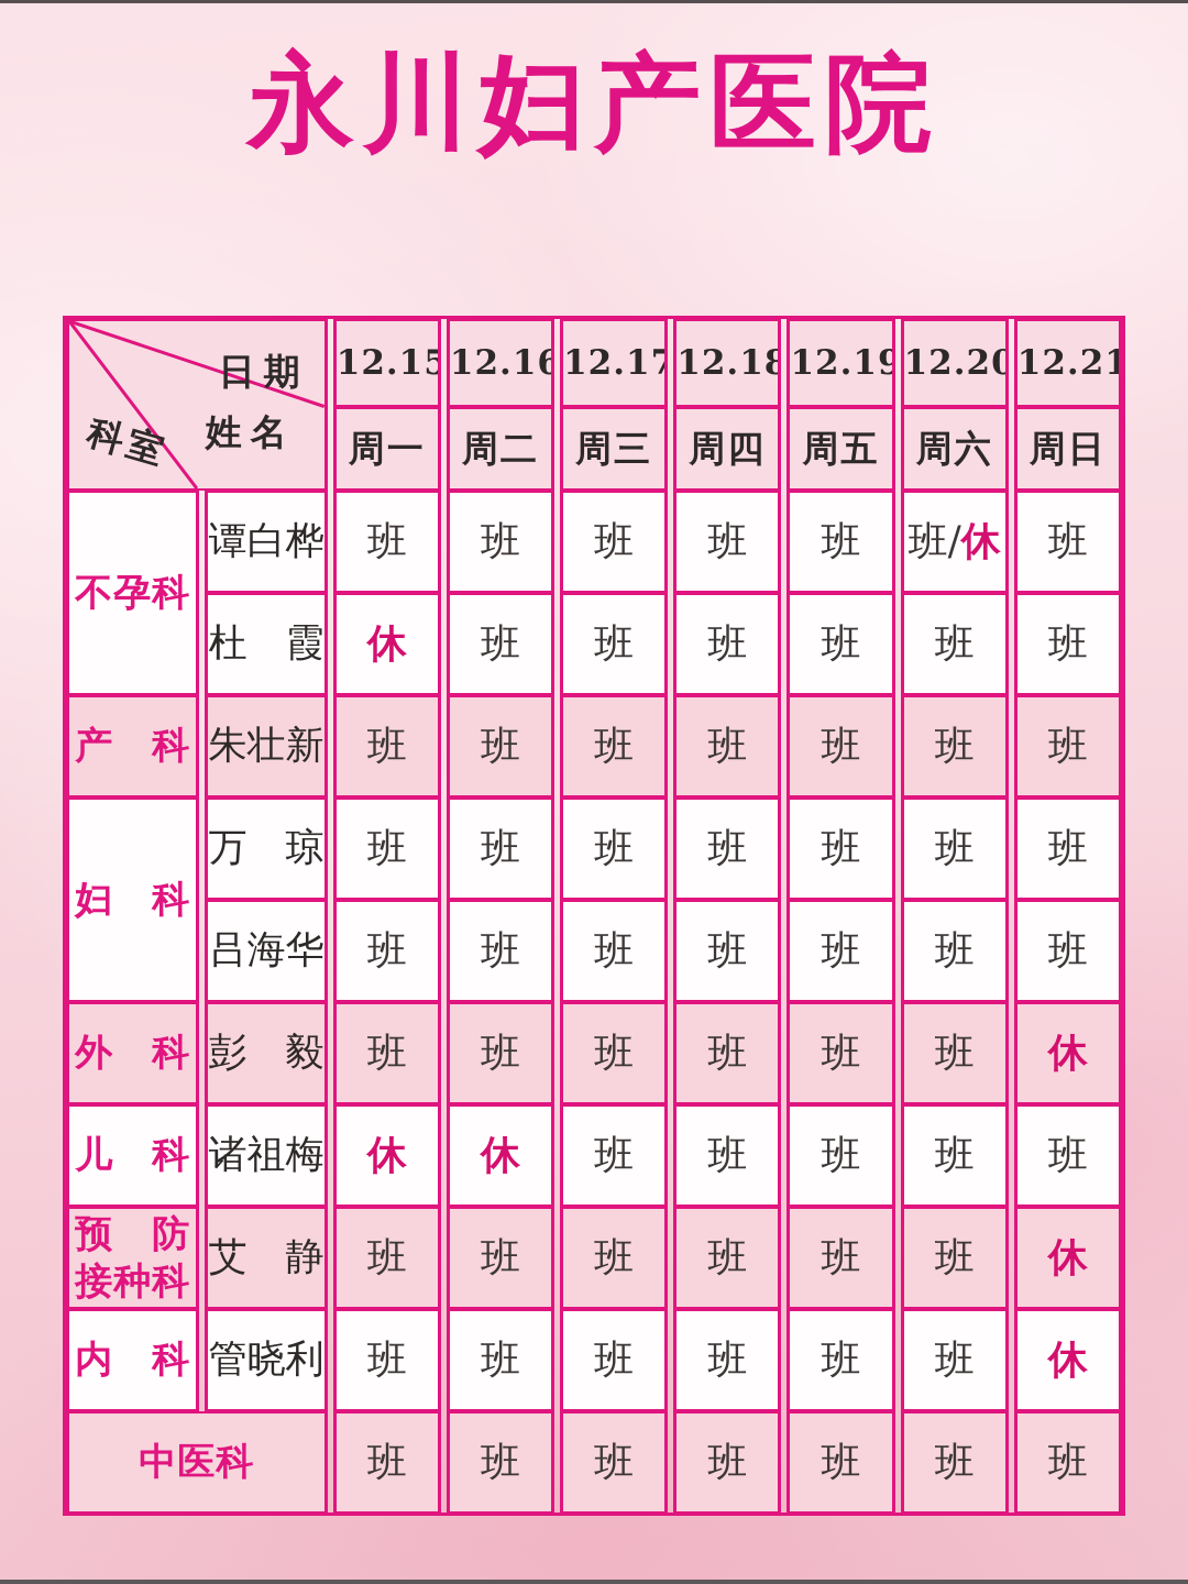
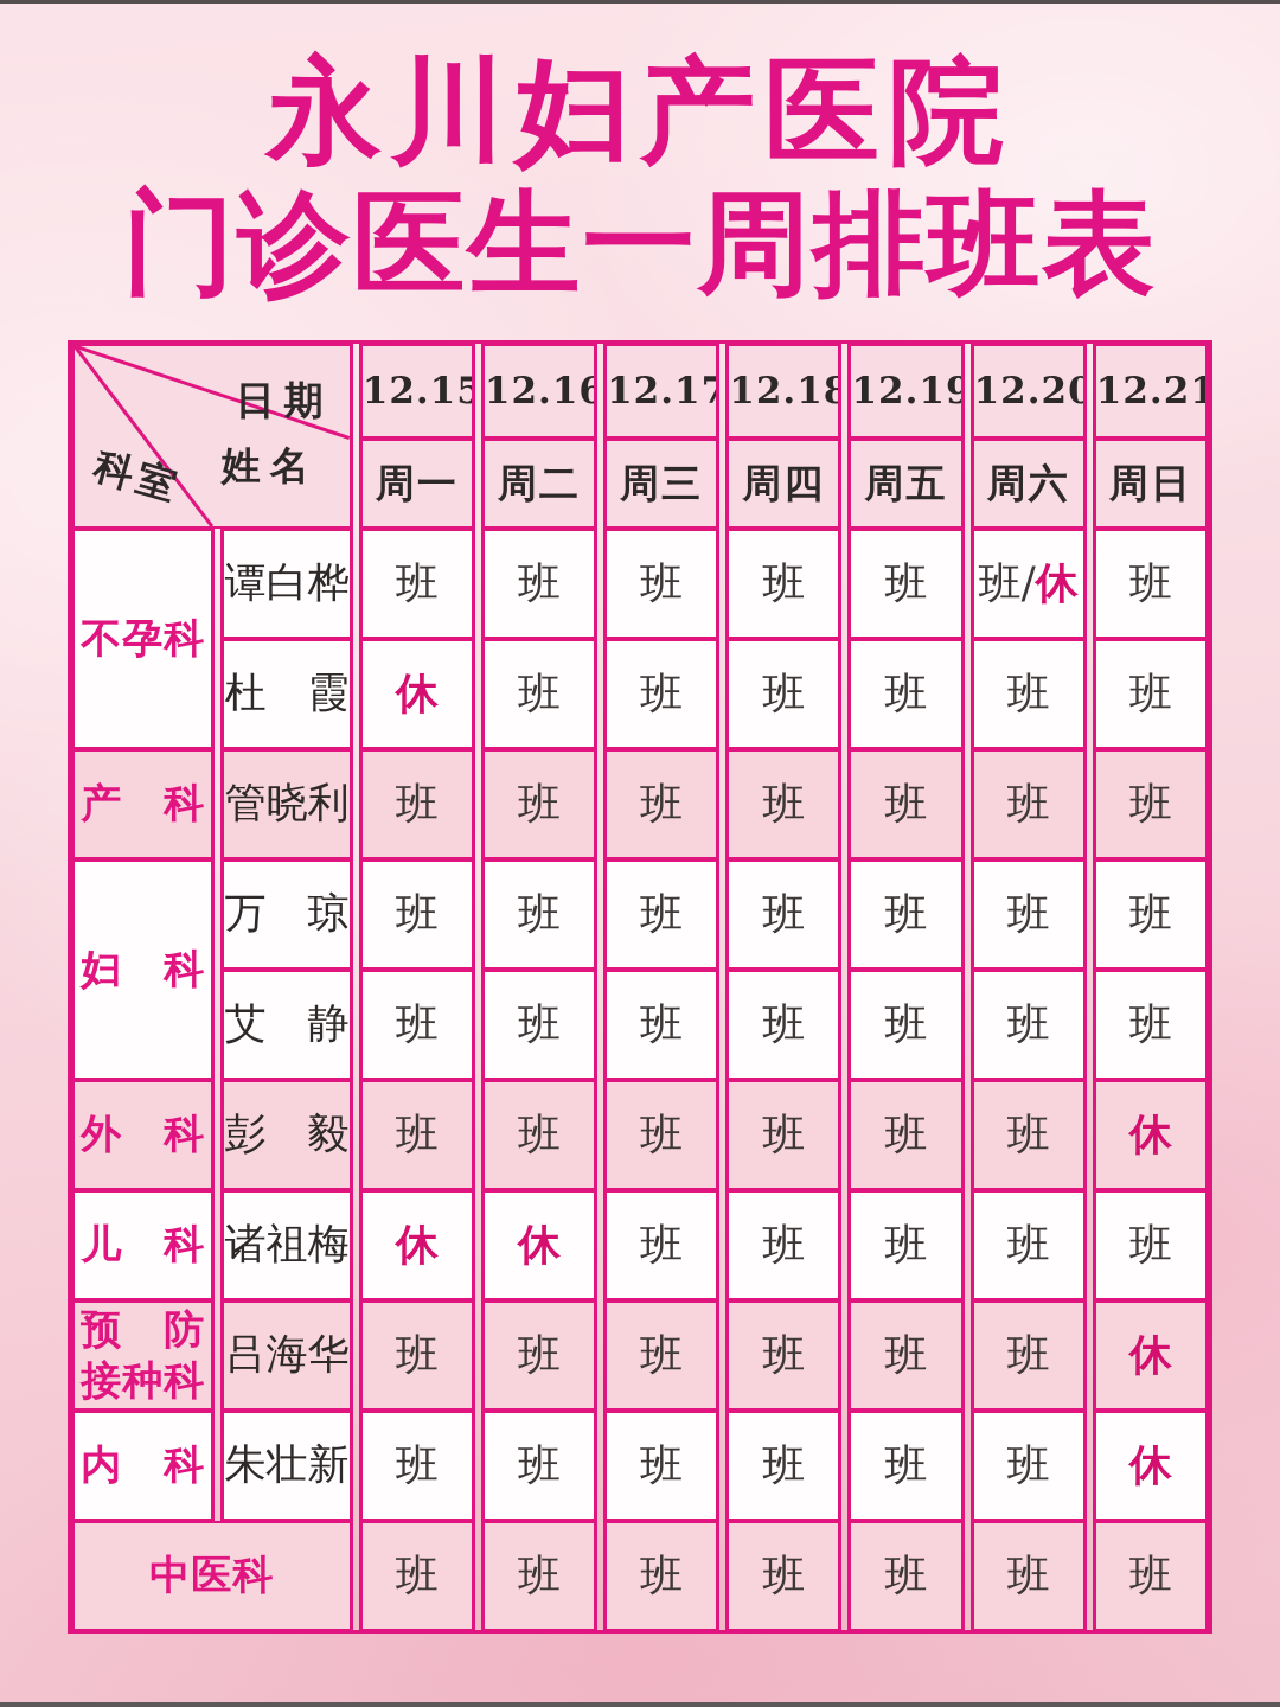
  永川妇产医院
+ 门诊医生一周排班表
  周一	周二	周三	周四	周五	周六	周日
  不孕科	谭白桦	班	班	班	班	班	班/休	班
  杜 霞	休	班	班	班	班	班	班
- 产 科	朱壮新	班	班	班	班	班	班	班
+ 产 科	管晓利	班	班	班	班	班	班	班
  妇 科	万 琼	班	班	班	班	班	班	班
- 吕海华	班	班	班	班	班	班	班
+ 艾 静	班	班	班	班	班	班	班
  外 科	彭 毅	班	班	班	班	班	班	休
  儿 科	诸祖梅	休	休	班	班	班	班	班
- 预 防 接种科	艾 静	班	班	班	班	班	班	休
+ 预 防 接种科	吕海华	班	班	班	班	班	班	休
- 内 科	管晓利	班	班	班	班	班	班	休
+ 内 科	朱壮新	班	班	班	班	班	班	休
  中医科	班	班	班	班	班	班	班
